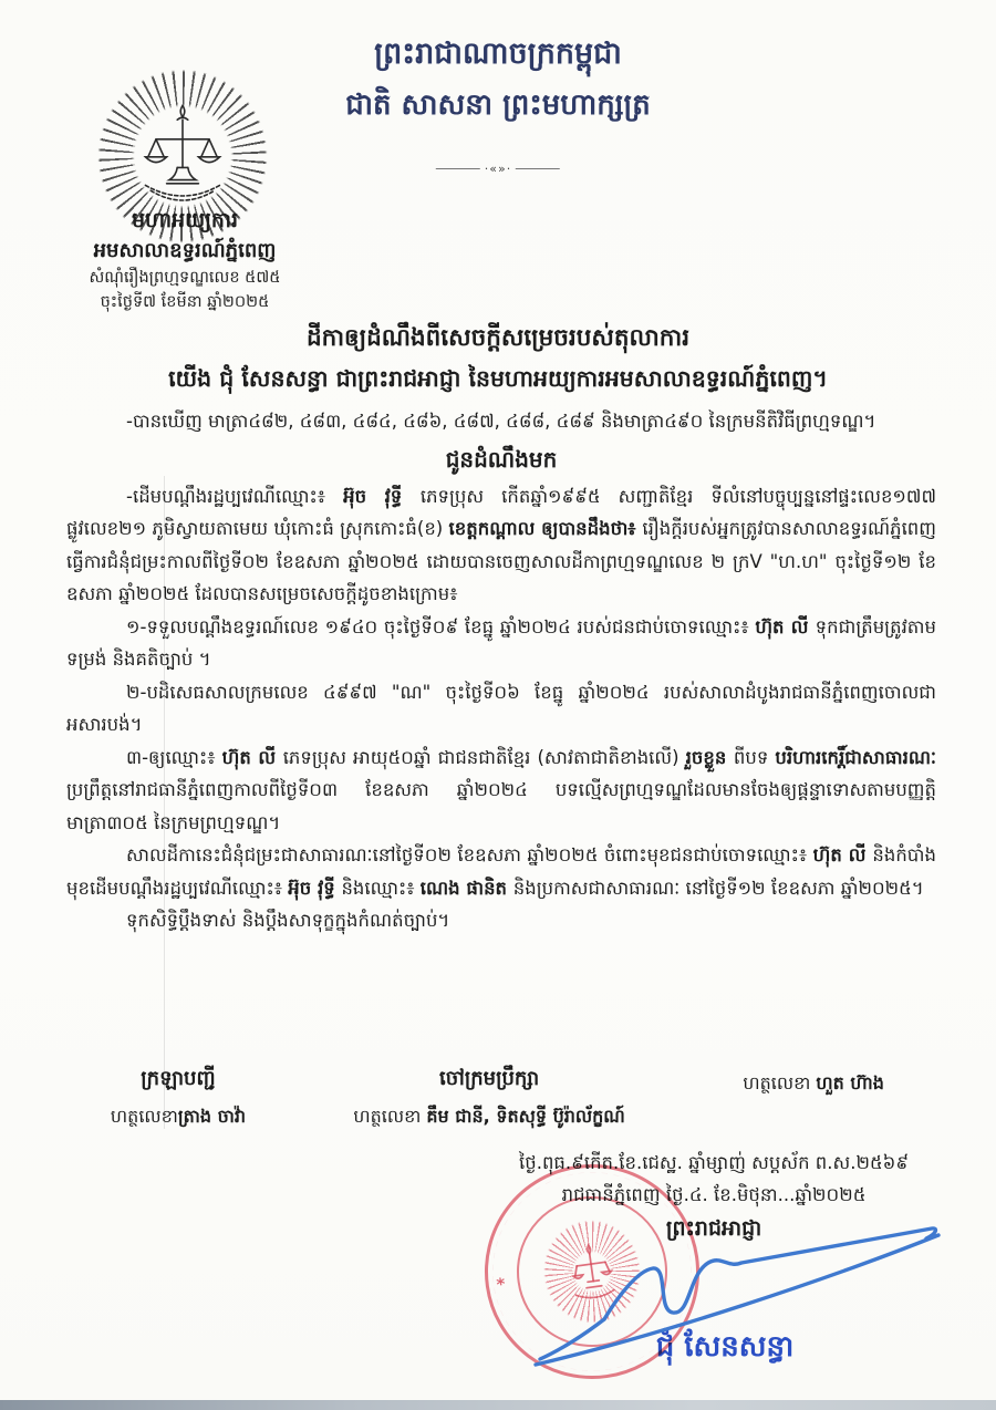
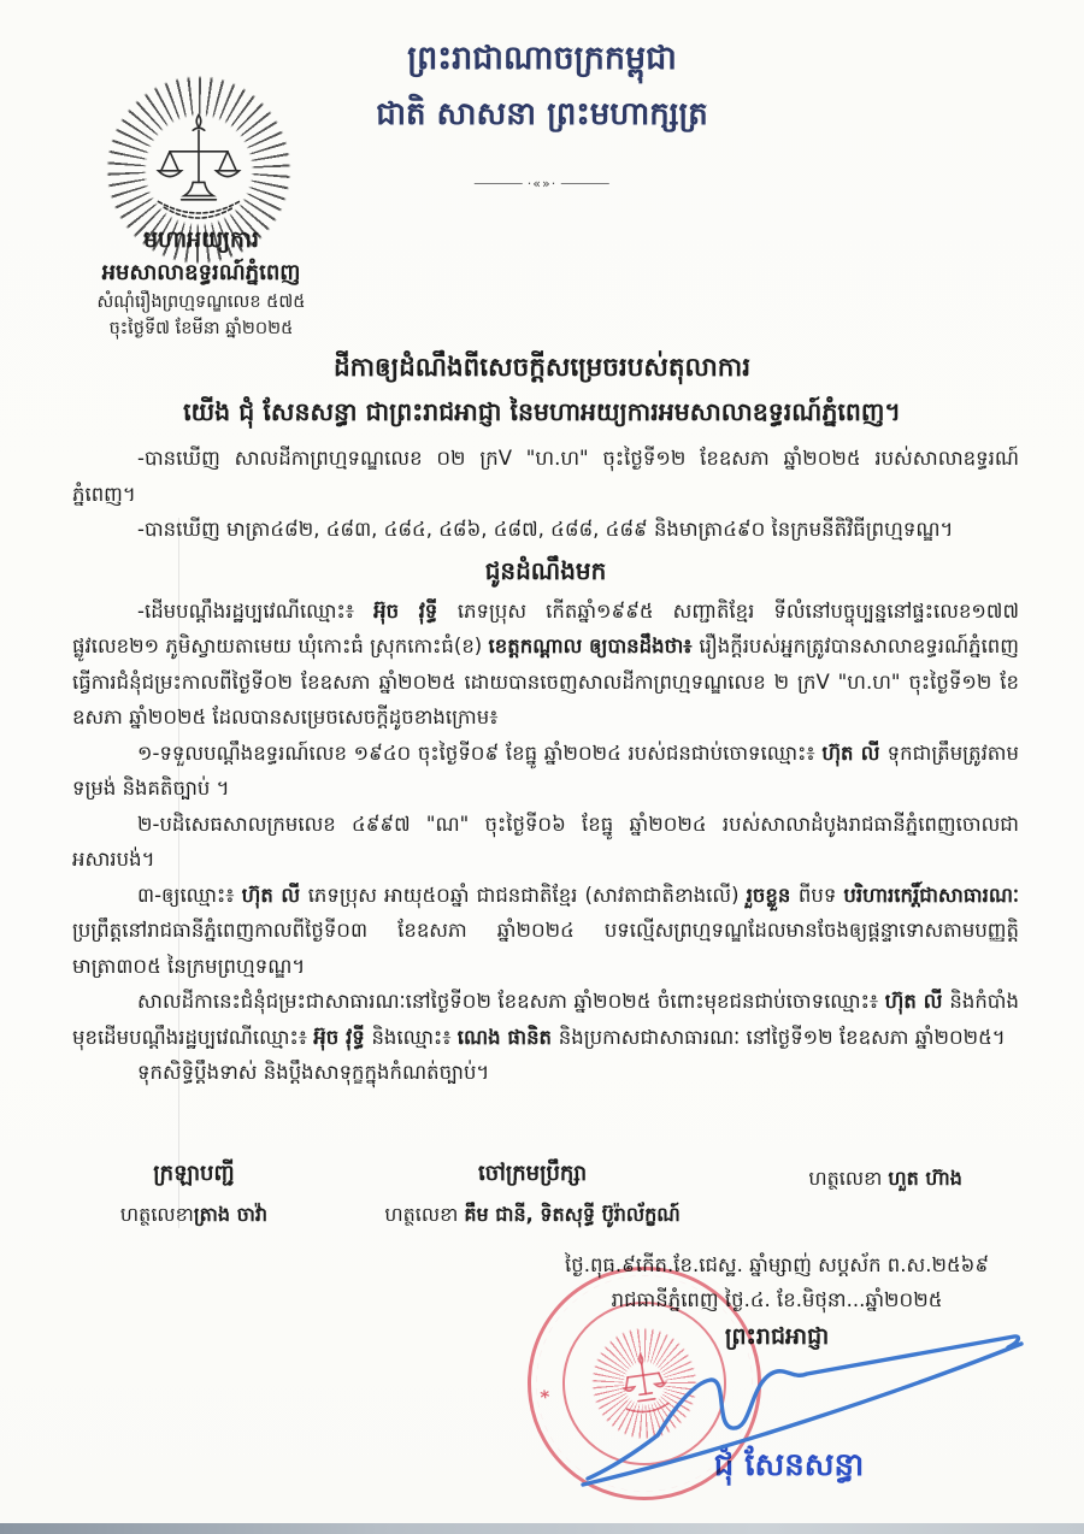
  ព្រះរាជាណាចក្រកម្ពុជា
  ជាតិ សាសនា ព្រះមហាក្សត្រ
  ·«»·
  មហាអយ្យការ
  អមសាលាឧទ្ធរណ៍ភ្នំពេញ
  សំណុំរឿងព្រហ្មទណ្ឌលេខ ៥៧៥
  ចុះថ្ងៃទី៧ ខែមីនា ឆ្នាំ២០២៥
  ដីកាឲ្យដំណឹងពីសេចក្តីសម្រេចរបស់តុលាការ
  យើង ជុំ សែនសន្ធា ជាព្រះរាជអាជ្ញា នៃមហាអយ្យការអមសាលាឧទ្ធរណ៍ភ្នំពេញ។
+ -បានឃើញ សាលដីកាព្រហ្មទណ្ឌលេខ ០២ ក្រV "ហ.ហ" ចុះថ្ងៃទី១២ ខែឧសភា ឆ្នាំ២០២៥ របស់សាលាឧទ្ធរណ៍ភ្នំពេញ។
  -បានឃើញ មាត្រា៤៨២, ៤៨៣, ៤៨៤, ៤៨៦, ៤៨៧, ៤៨៨, ៤៨៩ និងមាត្រា៤៩០ នៃក្រមនីតិវិធីព្រហ្មទណ្ឌ។
  ជូនដំណឹងមក
  -ដើមបណ្តឹងរដ្ឋប្បវេណីឈ្មោះ៖ អ៊ុច វុទ្ធី ភេទប្រុស កើតឆ្នាំ១៩៩៥ សញ្ជាតិខ្មែរ ទីលំនៅបច្ចុប្បន្ននៅផ្ទះលេខ១៧៧ ផ្លូវលេខ២១ ភូមិស្វាយតាមេយ ឃុំកោះធំ ស្រុកកោះធំ(ខ) ខេត្តកណ្តាល ឲ្យបានដឹងថា៖ រឿងក្តីរបស់អ្នកត្រូវបានសាលាឧទ្ធរណ៍ភ្នំពេញធ្វើការជំនុំជម្រះកាលពីថ្ងៃទី០២ ខែឧសភា ឆ្នាំ២០២៥ ដោយបានចេញសាលដីកាព្រហ្មទណ្ឌលេខ ២ ក្រV "ហ.ហ" ចុះថ្ងៃទី១២ ខែឧសភា ឆ្នាំ២០២៥ ដែលបានសម្រេចសេចក្តីដូចខាងក្រោម៖
  ១-ទទួលបណ្តឹងឧទ្ធរណ៍លេខ ១៩៤០ ចុះថ្ងៃទី០៩ ខែធ្នូ ឆ្នាំ២០២៤ របស់ជនជាប់ចោទឈ្មោះ៖ ហ៊ុត លី ទុកជាត្រឹមត្រូវតាមទម្រង់ និងគតិច្បាប់ ។
  ២-បដិសេធសាលក្រមលេខ ៤៩៩៧ "ណ" ចុះថ្ងៃទី០៦ ខែធ្នូ ឆ្នាំ២០២៤ របស់សាលាដំបូងរាជធានីភ្នំពេញចោលជាអសារបង់។
  ៣-ឲ្យឈ្មោះ៖ ហ៊ុត លី ភេទប្រុស អាយុ៥០ឆ្នាំ ជាជនជាតិខ្មែរ (សាវតាជាតិខាងលើ) រួចខ្លួន ពីបទ បរិហារកេរ្តិ៍ជាសាធារណៈ ប្រព្រឹត្តនៅរាជធានីភ្នំពេញកាលពីថ្ងៃទី០៣ ខែឧសភា ឆ្នាំ២០២៤ បទល្មើសព្រហ្មទណ្ឌដែលមានចែងឲ្យផ្តន្ទាទោសតាមបញ្ញត្តិមាត្រា៣០៥ នៃក្រមព្រហ្មទណ្ឌ។
  សាលដីកានេះជំនុំជម្រះជាសាធារណៈនៅថ្ងៃទី០២ ខែឧសភា ឆ្នាំ២០២៥ ចំពោះមុខជនជាប់ចោទឈ្មោះ៖ ហ៊ុត លី និងកំបាំងមុខដើមបណ្តឹងរដ្ឋប្បវេណីឈ្មោះ៖ អ៊ុច វុទ្ធី និងឈ្មោះ៖ ណេង ផានិត និងប្រកាសជាសាធារណៈ នៅថ្ងៃទី១២ ខែឧសភា ឆ្នាំ២០២៥។
  ទុកសិទ្ធិប្តឹងទាស់ និងប្តឹងសាទុក្ខក្នុងកំណត់ច្បាប់។
  ក្រឡាបញ្ជី
  ហត្ថលេខាត្រាង ចាវ៉ា
  ចៅក្រមប្រឹក្សា
  ហត្ថលេខា គឹម ជានី, ទិតសុទ្ធី ប៊ូរ៉ាល័ក្ខណ៍
  ហត្ថលេខា ហួត ហ៊ាង
  ថ្ងៃ.ពុធ.៩កើត.ខែ.ជេស្ឋ. ឆ្នាំម្សាញ់ សប្តស័ក ព.ស.២៥៦៩
  រះរាជអាជ្ញា
  ជុំ សែនសន្ធា
